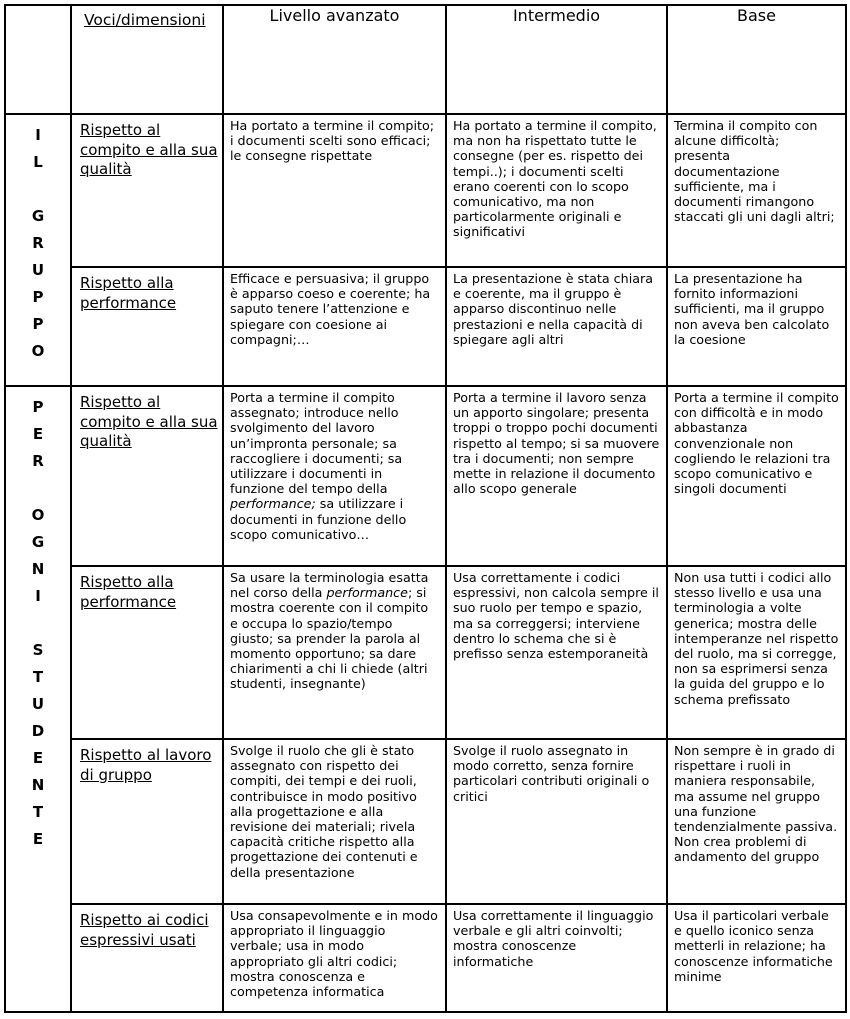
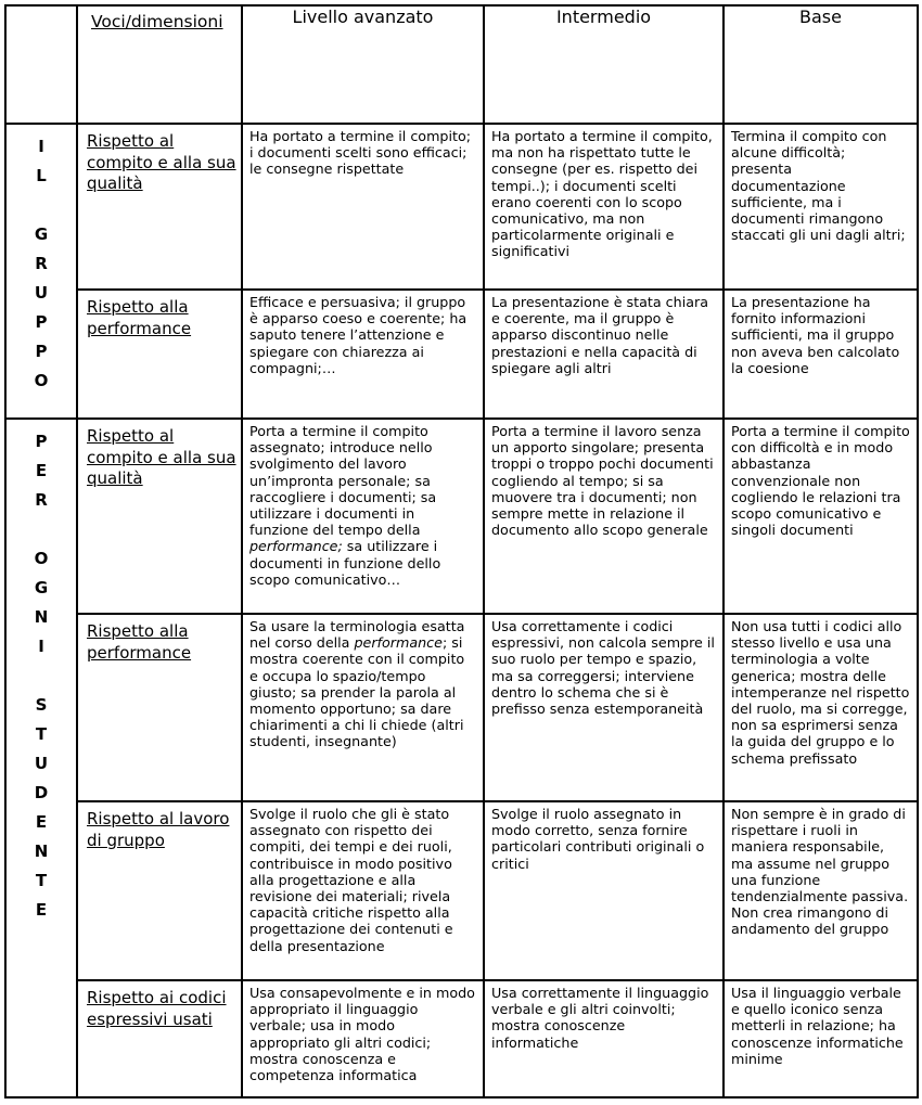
  	Voci/dimensioni	Livello avanzato	Intermedio	Base
  I L G R U P P O	Rispetto al compito e alla sua qualità	Ha portato a termine il compito; i documenti scelti sono efficaci; le consegne rispettate	Ha portato a termine il compito, ma non ha rispettato tutte le consegne (per es. rispetto dei tempi..); i documenti scelti erano coerenti con lo scopo comunicativo, ma non particolarmente originali e significativi	Termina il compito con alcune difficoltà; presenta documentazione sufficiente, ma i documenti rimangono staccati gli uni dagli altri;
- Rispetto alla performance	Efficace e persuasiva; il gruppo è apparso coeso e coerente; ha saputo tenere l’attenzione e spiegare con coesione ai compagni;…	La presentazione è stata chiara e coerente, ma il gruppo è apparso discontinuo nelle prestazioni e nella capacità di spiegare agli altri	La presentazione ha fornito informazioni sufficienti, ma il gruppo non aveva ben calcolato la coesione
+ Rispetto alla performance	Efficace e persuasiva; il gruppo è apparso coeso e coerente; ha saputo tenere l’attenzione e spiegare con chiarezza ai compagni;…	La presentazione è stata chiara e coerente, ma il gruppo è apparso discontinuo nelle prestazioni e nella capacità di spiegare agli altri	La presentazione ha fornito informazioni sufficienti, ma il gruppo non aveva ben calcolato la coesione
- P E R O G N I S T U D E N T E	Rispetto al compito e alla sua qualità	Porta a termine il compito assegnato; introduce nello svolgimento del lavoro un’impronta personale; sa raccogliere i documenti; sa utilizzare i documenti in funzione del tempo della performance; sa utilizzare i documenti in funzione dello scopo comunicativo…	Porta a termine il lavoro senza un apporto singolare; presenta troppi o troppo pochi documenti rispetto al tempo; si sa muovere tra i documenti; non sempre mette in relazione il documento allo scopo generale	Porta a termine il compito con difficoltà e in modo abbastanza convenzionale non cogliendo le relazioni tra scopo comunicativo e singoli documenti
+ P E R O G N I S T U D E N T E	Rispetto al compito e alla sua qualità	Porta a termine il compito assegnato; introduce nello svolgimento del lavoro un’impronta personale; sa raccogliere i documenti; sa utilizzare i documenti in funzione del tempo della performance; sa utilizzare i documenti in funzione dello scopo comunicativo…	Porta a termine il lavoro senza un apporto singolare; presenta troppi o troppo pochi documenti cogliendo al tempo; si sa muovere tra i documenti; non sempre mette in relazione il documento allo scopo generale	Porta a termine il compito con difficoltà e in modo abbastanza convenzionale non cogliendo le relazioni tra scopo comunicativo e singoli documenti
  Rispetto alla performance	Sa usare la terminologia esatta nel corso della performance; si mostra coerente con il compito e occupa lo spazio/tempo giusto; sa prender la parola al momento opportuno; sa dare chiarimenti a chi li chiede (altri studenti, insegnante)	Usa correttamente i codici espressivi, non calcola sempre il suo ruolo per tempo e spazio, ma sa correggersi; interviene dentro lo schema che si è prefisso senza estemporaneità	Non usa tutti i codici allo stesso livello e usa una terminologia a volte generica; mostra delle intemperanze nel rispetto del ruolo, ma si corregge, non sa esprimersi senza la guida del gruppo e lo schema prefissato
- Rispetto al lavoro di gruppo	Svolge il ruolo che gli è stato assegnato con rispetto dei compiti, dei tempi e dei ruoli, contribuisce in modo positivo alla progettazione e alla revisione dei materiali; rivela capacità critiche rispetto alla progettazione dei contenuti e della presentazione	Svolge il ruolo assegnato in modo corretto, senza fornire particolari contributi originali o critici	Non sempre è in grado di rispettare i ruoli in maniera responsabile, ma assume nel gruppo una funzione tendenzialmente passiva. Non crea problemi di andamento del gruppo
+ Rispetto al lavoro di gruppo	Svolge il ruolo che gli è stato assegnato con rispetto dei compiti, dei tempi e dei ruoli, contribuisce in modo positivo alla progettazione e alla revisione dei materiali; rivela capacità critiche rispetto alla progettazione dei contenuti e della presentazione	Svolge il ruolo assegnato in modo corretto, senza fornire particolari contributi originali o critici	Non sempre è in grado di rispettare i ruoli in maniera responsabile, ma assume nel gruppo una funzione tendenzialmente passiva. Non crea rimangono di andamento del gruppo
- Rispetto ai codici espressivi usati	Usa consapevolmente e in modo appropriato il linguaggio verbale; usa in modo appropriato gli altri codici; mostra conoscenza e competenza informatica	Usa correttamente il linguaggio verbale e gli altri coinvolti; mostra conoscenze informatiche	Usa il particolari verbale e quello iconico senza metterli in relazione; ha conoscenze informatiche minime
+ Rispetto ai codici espressivi usati	Usa consapevolmente e in modo appropriato il linguaggio verbale; usa in modo appropriato gli altri codici; mostra conoscenza e competenza informatica	Usa correttamente il linguaggio verbale e gli altri coinvolti; mostra conoscenze informatiche	Usa il linguaggio verbale e quello iconico senza metterli in relazione; ha conoscenze informatiche minime
